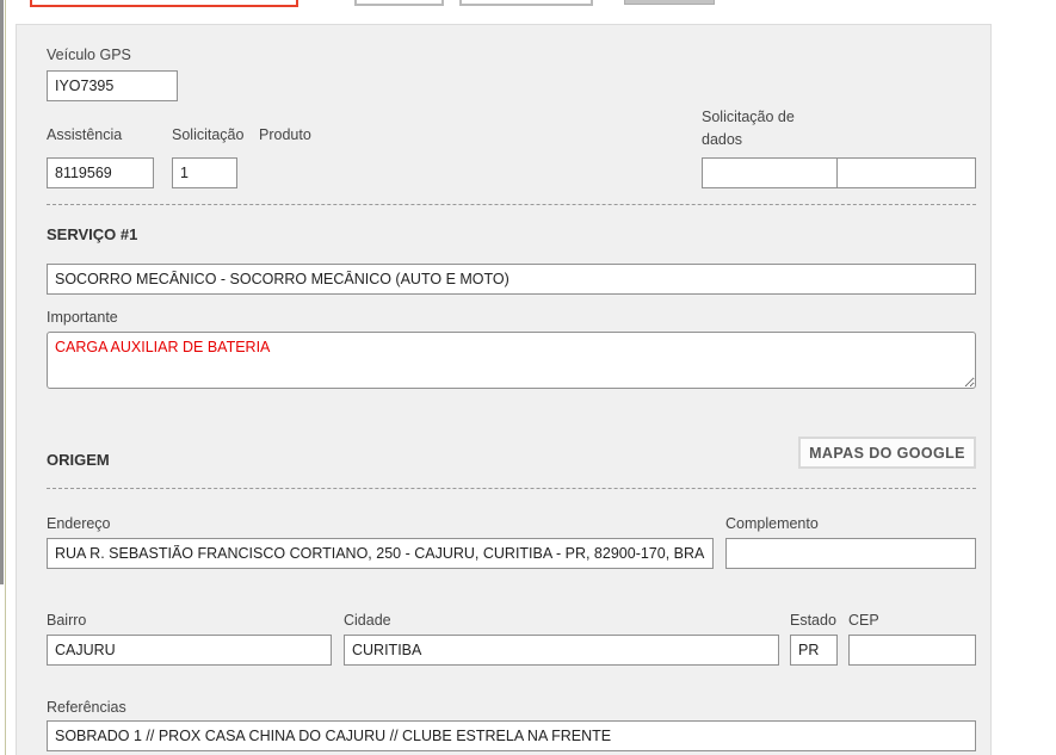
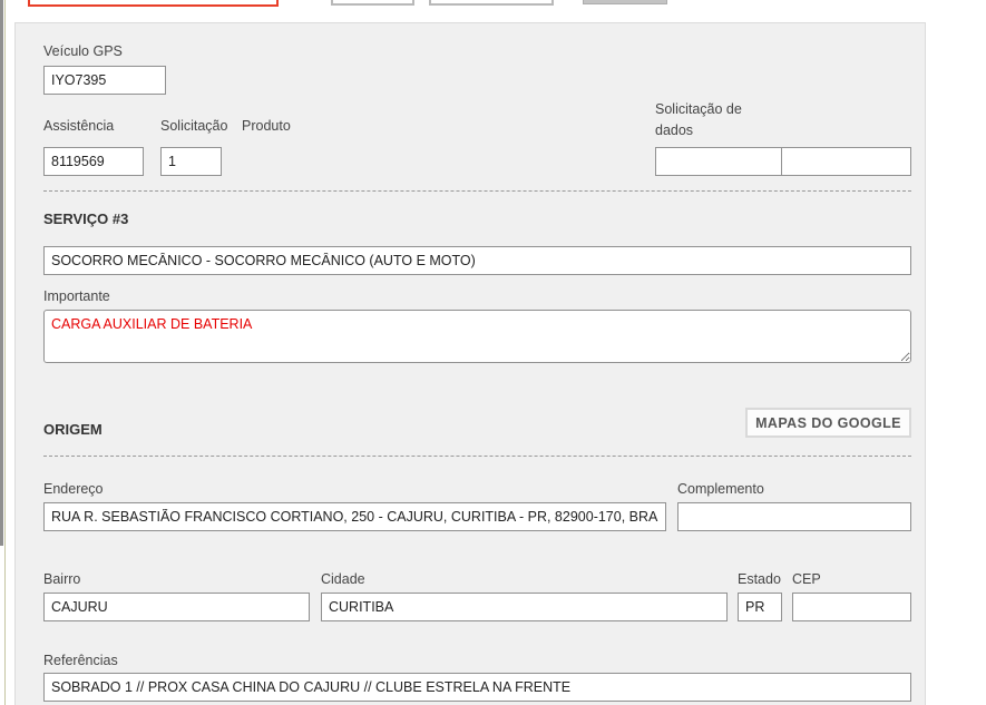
  Veículo GPS
  IYO7395
  Assistência
  Solicitação
  Produto
  Solicitação de dados
  8119569
  1
- SERVIÇO #1
+ SERVIÇO #3
  SOCORRO MECÂNICO - SOCORRO MECÂNICO (AUTO E MOTO)
  Importante
  CARGA AUXILIAR DE BATERIA
  ORIGEM
  MAPAS DO GOOGLE
  Endereço
  Complemento
  RUA R. SEBASTIÃO FRANCISCO CORTIANO, 250 - CAJURU, CURITIBA - PR, 82900-170, BRA
  Bairro
  Cidade
  Estado
  CEP
  CAJURU
  CURITIBA
  PR
  Referências
  SOBRADO 1 // PROX CASA CHINA DO CAJURU // CLUBE ESTRELA NA FRENTE
